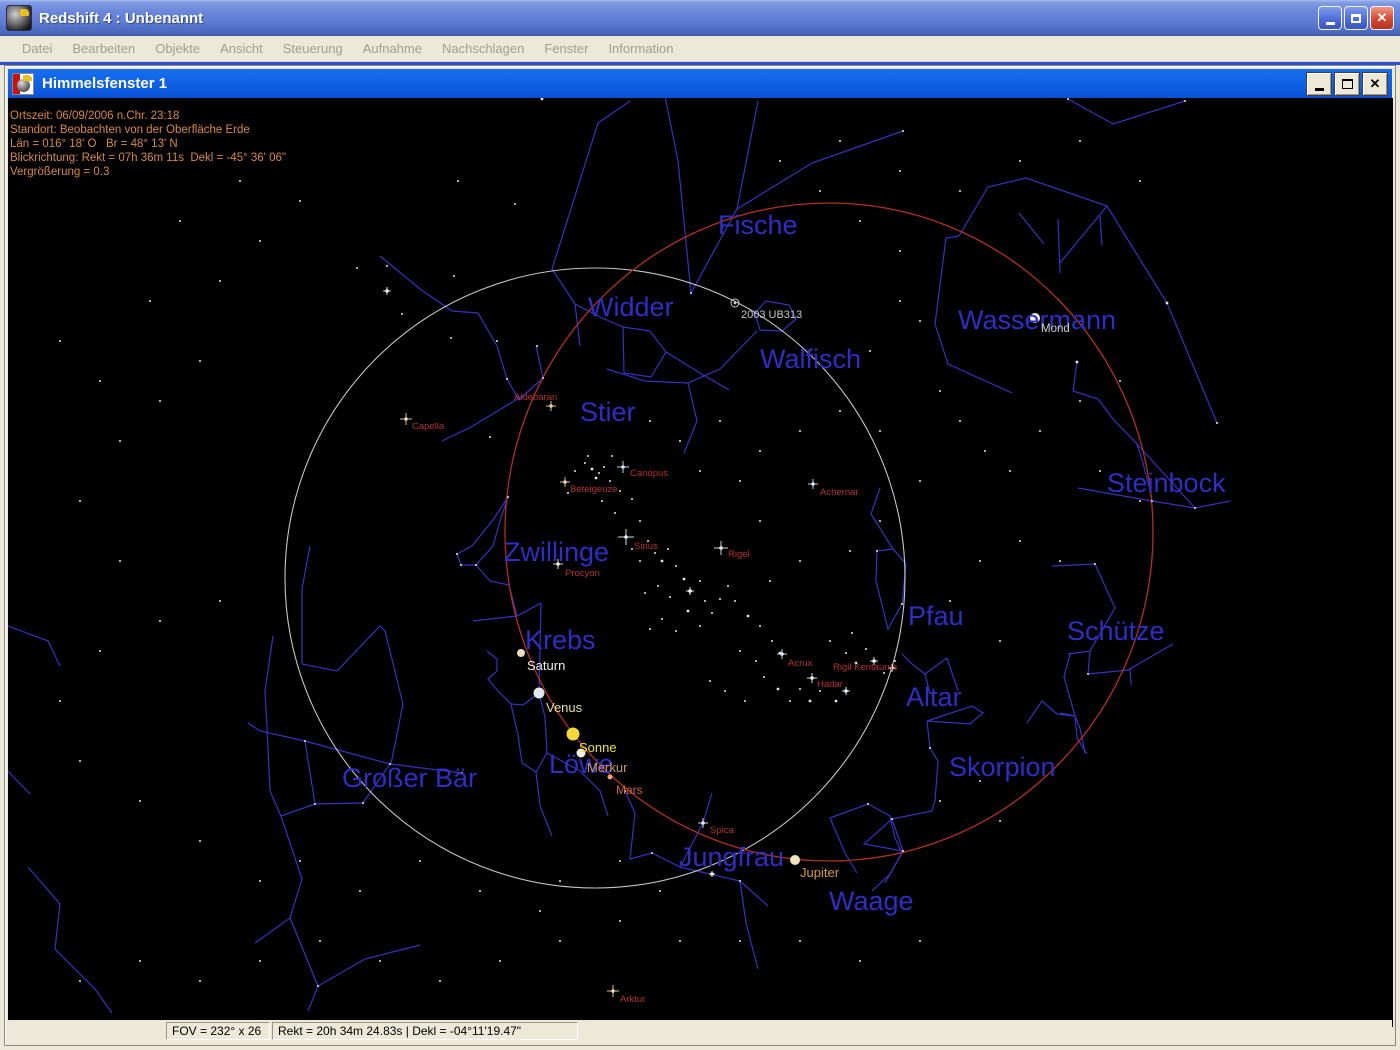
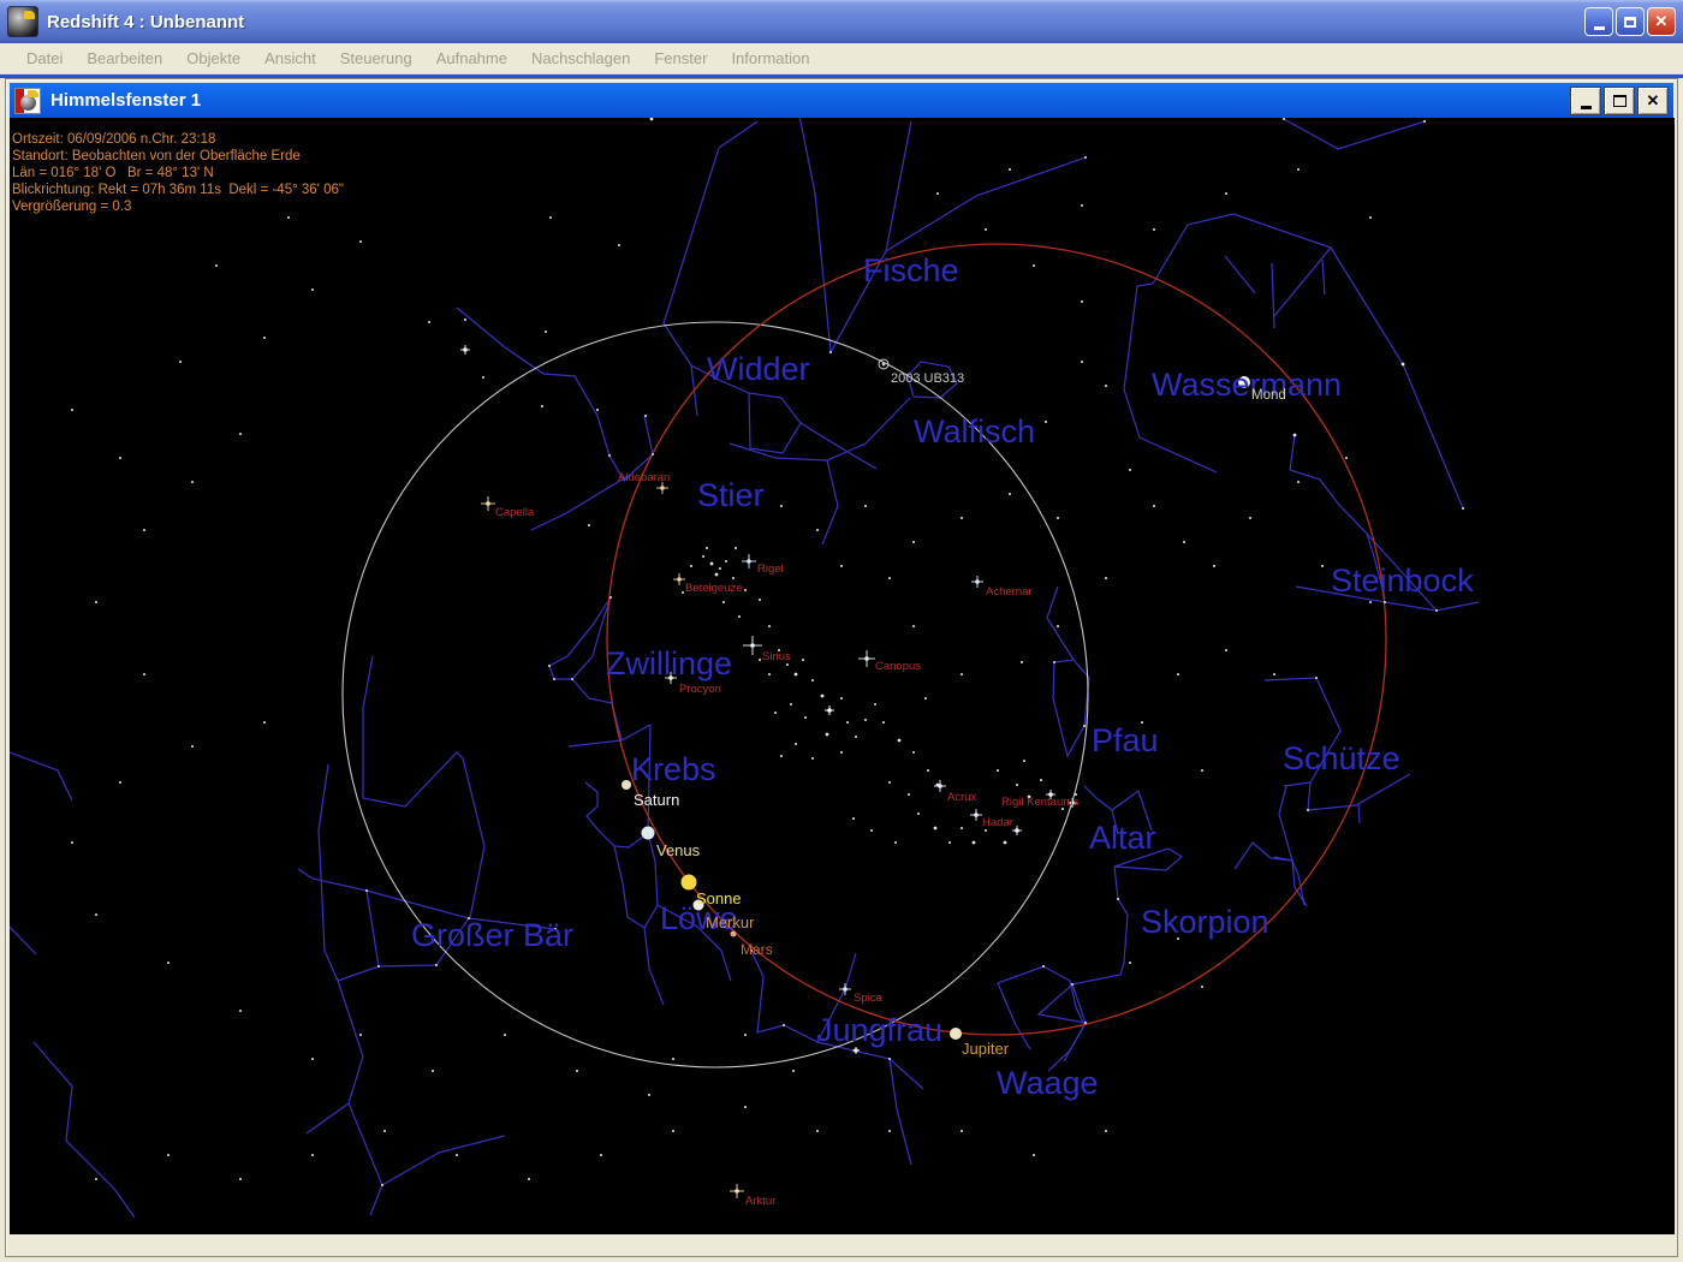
  Redshift 4 : Unbenannt
  ✕
  Datei
  Bearbeiten
  Objekte
  Ansicht
  Steuerung
  Aufnahme
  Nachschlagen
  Fenster
  Information
  Himmelsfenster 1
  ✕
  Ortszeit: 06/09/2006 n.Chr. 23:18
  Standort: Beobachten von der Oberfläche Erde
  Län = 016° 18' O Br = 48° 13' N
  Blickrichtung: Rekt = 07h 36m 11s Dekl = -45° 36' 06"
  Vergrößerung = 0.3
  Fische
  Widder
  Wassermann
  Walfisch
  Stier
  Steinbock
  Zwillinge
  Pfau
  Schütze
  Krebs
  Altar
  Skorpion
  Löwe
  Großer Bär
  Jungfrau
  Waage
  Capella
  Aldebaran
- Canopus
+ Rigel
  Beteigeuze
  Sirius
- Rigel
+ Canopus
  Procyon
  Achernar
  Acrux
  Rigil Kentaurus
  Hadar
  Spica
  Arktur
  2003 UB313
  Mond
  Saturn
  Venus
  Sonne
  Merkur
  Mars
  Jupiter
- FOV = 232° x 26
- Rekt = 20h 34m 24.83s | Dekl = -04°11'19.47"
